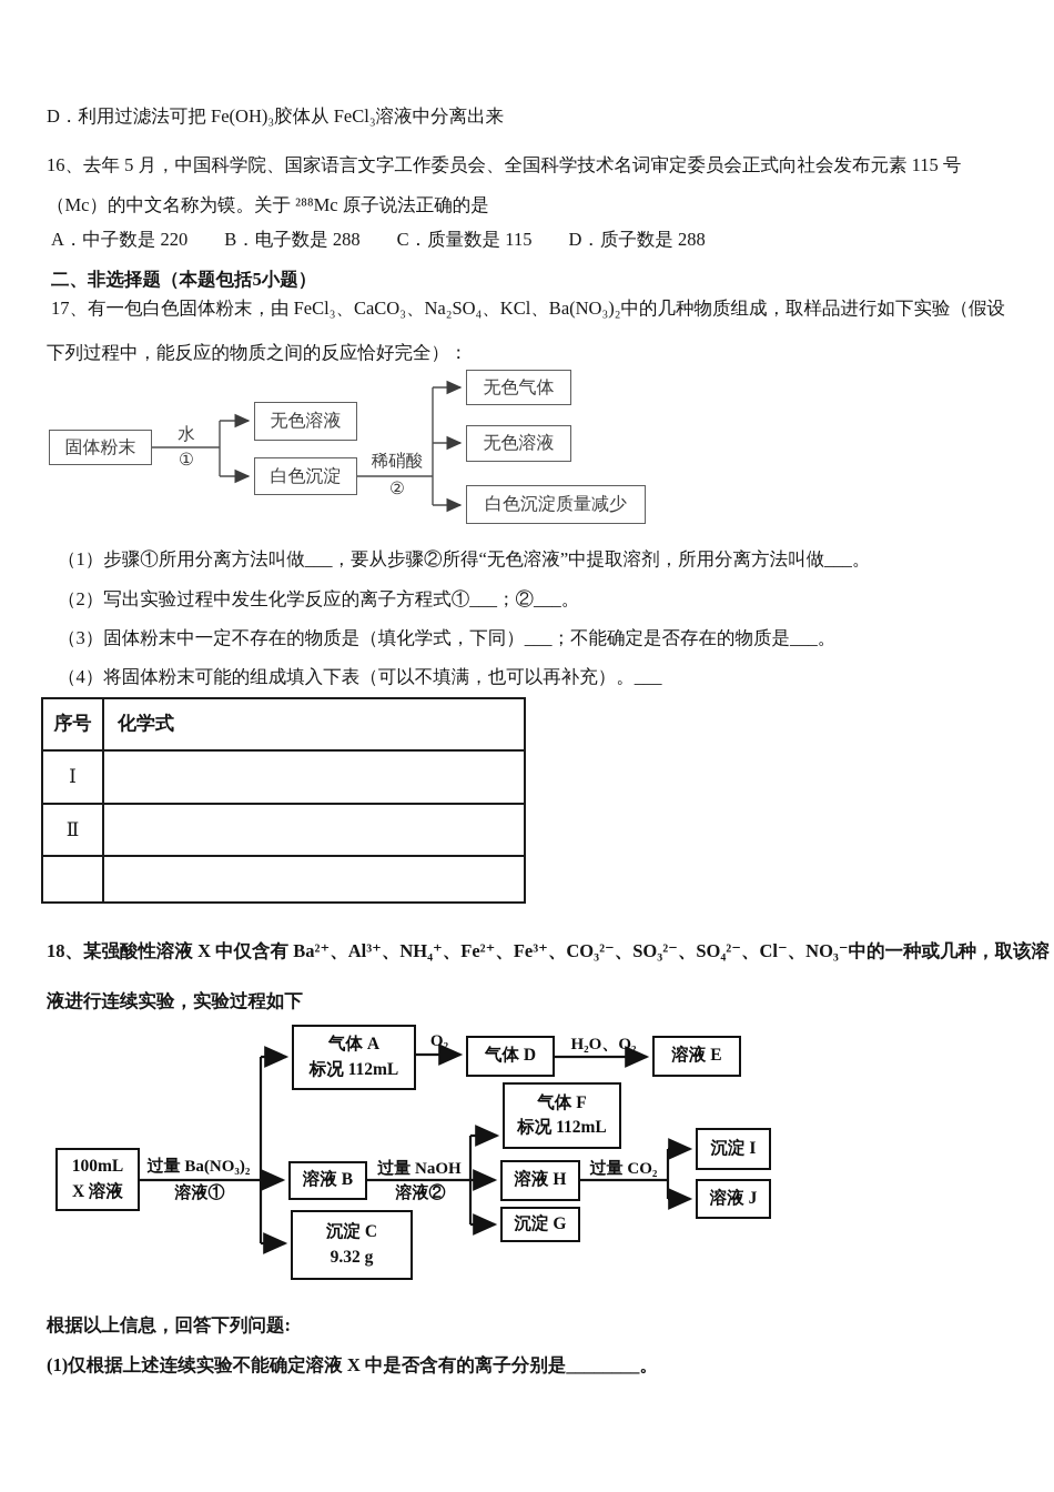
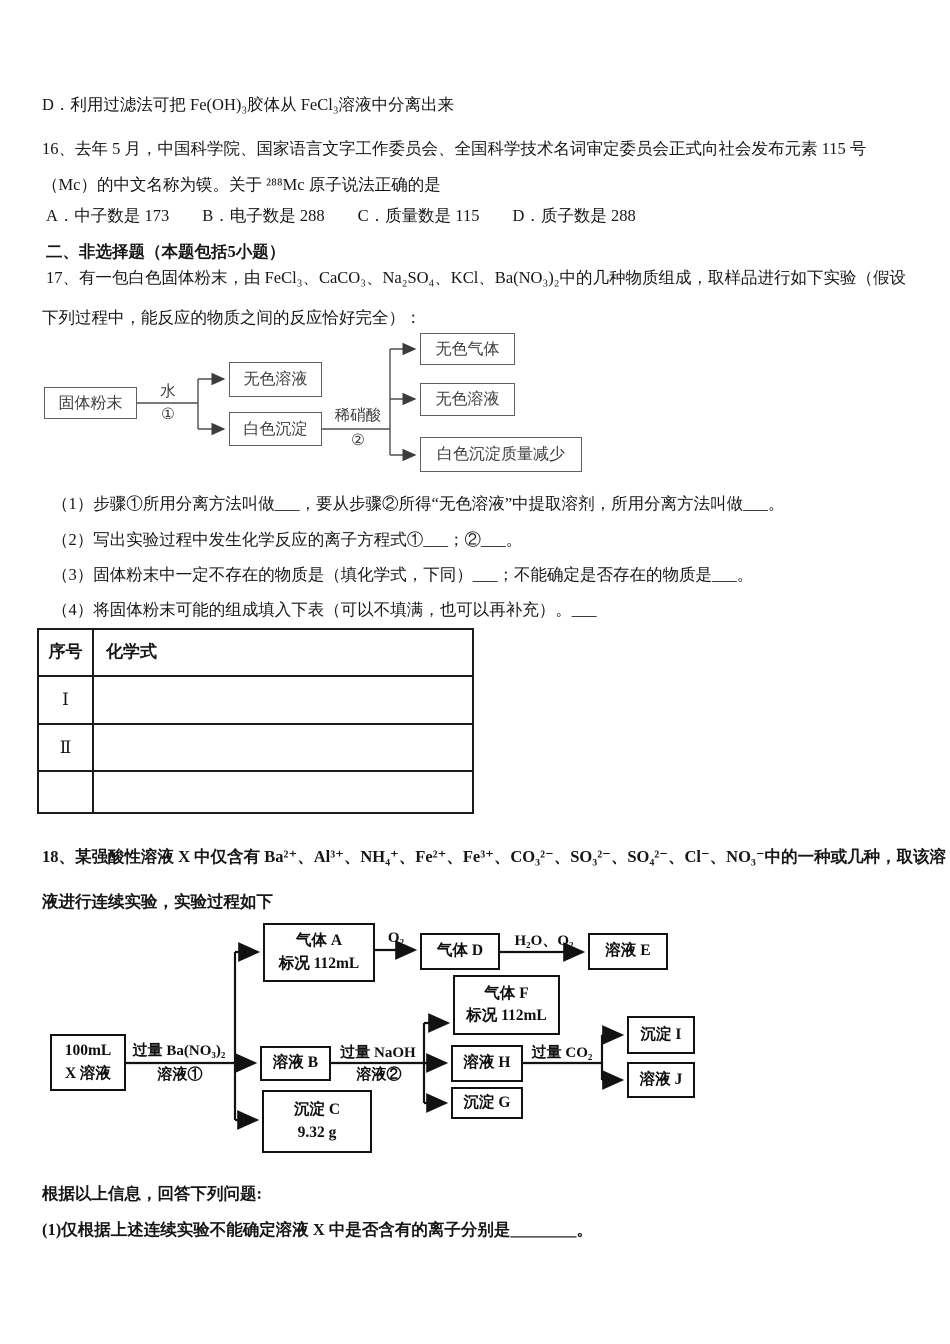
  D．利用过滤法可把 Fe(OH)₃胶体从 FeCl₃溶液中分离出来
  16、去年 5 月，中国科学院、国家语言文字工作委员会、全国科学技术名词审定委员会正式向社会发布元素 115 号
  （Mc）的中文名称为镆。关于 ²⁸⁸Mc 原子说法正确的是
- A．中子数是 220 B．电子数是 288 C．质量数是 115 D．质子数是 288
+ A．中子数是 173 B．电子数是 288 C．质量数是 115 D．质子数是 288
  二、非选择题（本题包括5小题）
  17、有一包白色固体粉末，由 FeCl₃、CaCO₃、Na₂SO₄、KCl、Ba(NO₃)₂中的几种物质组成，取样品进行如下实验（假设
  下列过程中，能反应的物质之间的反应恰好完全）：
  固体粉末
  水
  ①
  无色溶液
  白色沉淀
  稀硝酸
  ②
  无色气体
  无色溶液
  白色沉淀质量减少
  （1）步骤①所用分离方法叫做___，要从步骤②所得“无色溶液”中提取溶剂，所用分离方法叫做___。
  （2）写出实验过程中发生化学反应的离子方程式①___；②___。
  （3）固体粉末中一定不存在的物质是（填化学式，下同）___；不能确定是否存在的物质是___。
  （4）将固体粉末可能的组成填入下表（可以不填满，也可以再补充）。___
  序号	化学式
  Ⅰ
  Ⅱ
  18、某强酸性溶液 X 中仅含有 Ba²⁺、Al³⁺、NH₄⁺、Fe²⁺、Fe³⁺、CO₃²⁻、SO₃²⁻、SO₄²⁻、Cl⁻、NO₃⁻中的一种或几种，取该溶
  液进行连续实验，实验过程如下
  100mL
  X 溶液
  过量 Ba(NO₃)₂
  溶液①
  气体 A
  标况 112mL
  O₂
  气体 D
  H₂O、O₂
  溶液 E
  溶液 B
  过量 NaOH
  溶液②
  气体 F
  标况 112mL
  溶液 H
  沉淀 G
  过量 CO₂
  沉淀 I
  溶液 J
  沉淀 C
  9.32 g
  根据以上信息，回答下列问题:
  (1)仅根据上述连续实验不能确定溶液 X 中是否含有的离子分别是________。
